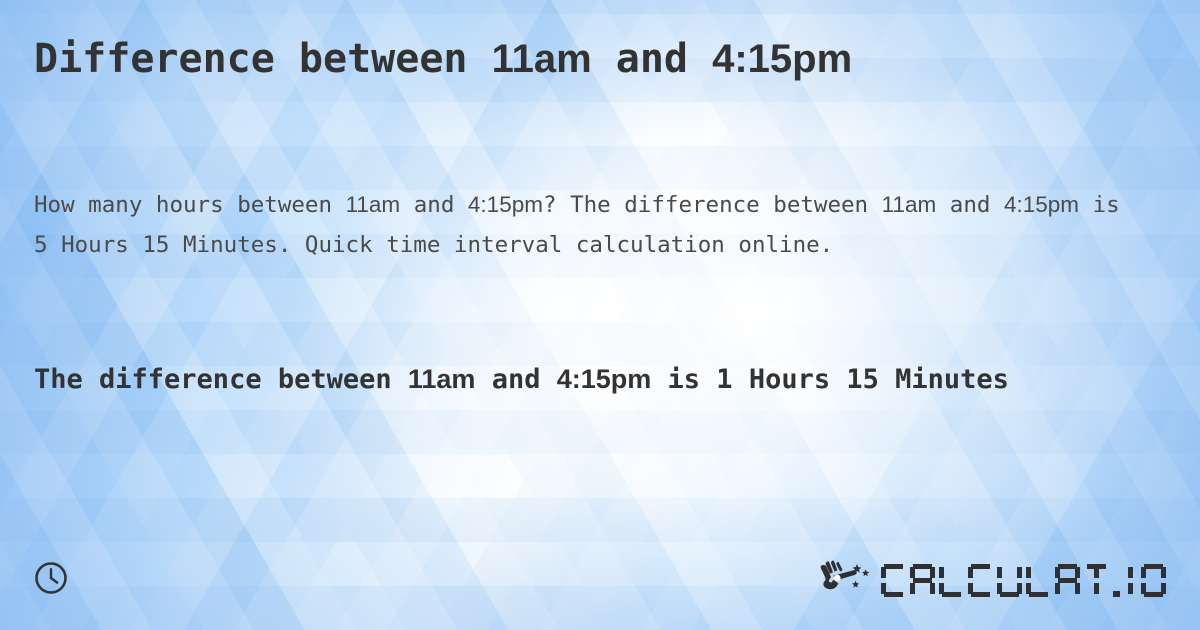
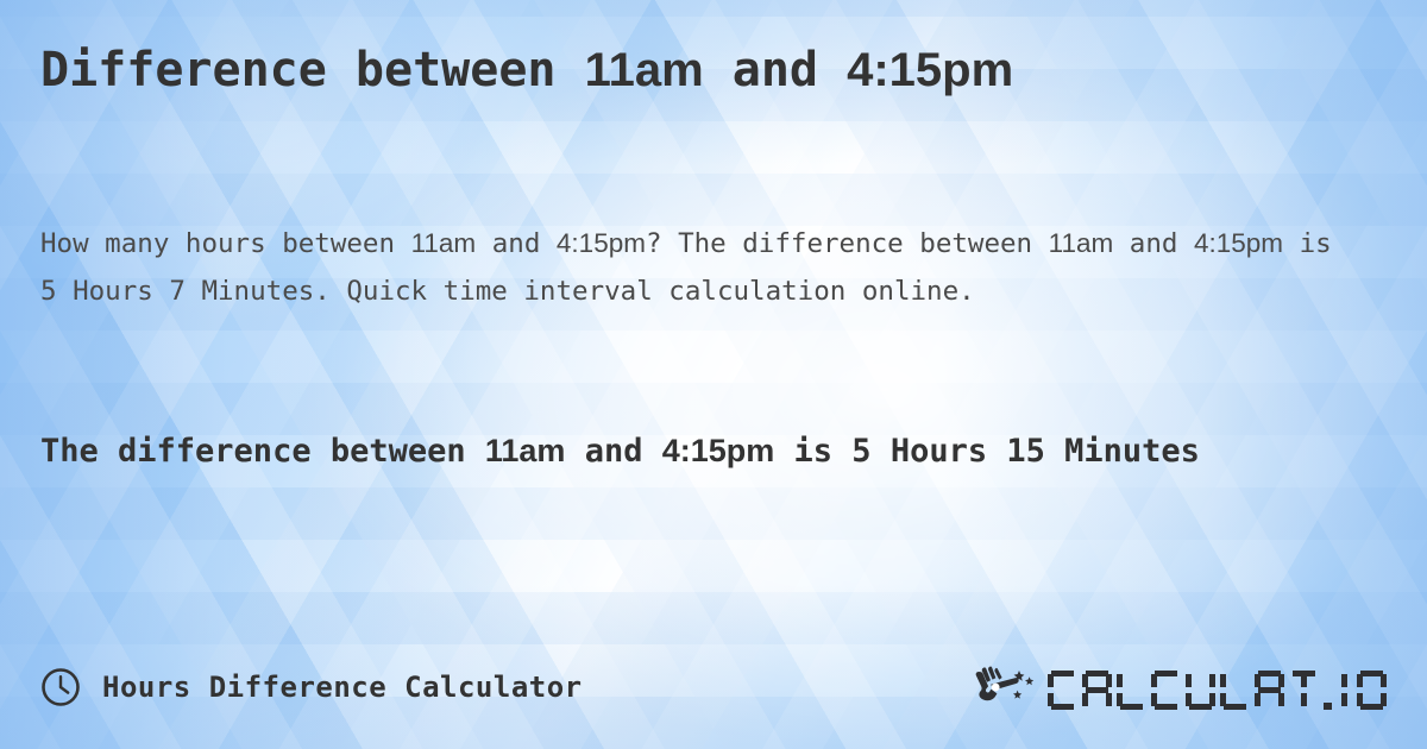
  Difference between 11am and 4:15pm
- How many hours between 11am and 4:15pm? The difference between 11am and 4:15pm is 5 Hours 15 Minutes. Quick time interval calculation online.
+ How many hours between 11am and 4:15pm? The difference between 11am and 4:15pm is 5 Hours 7 Minutes. Quick time interval calculation online.
- The difference between 11am and 4:15pm is 1 Hours 15 Minutes
+ The difference between 11am and 4:15pm is 5 Hours 15 Minutes
+ Hours Difference Calculator
